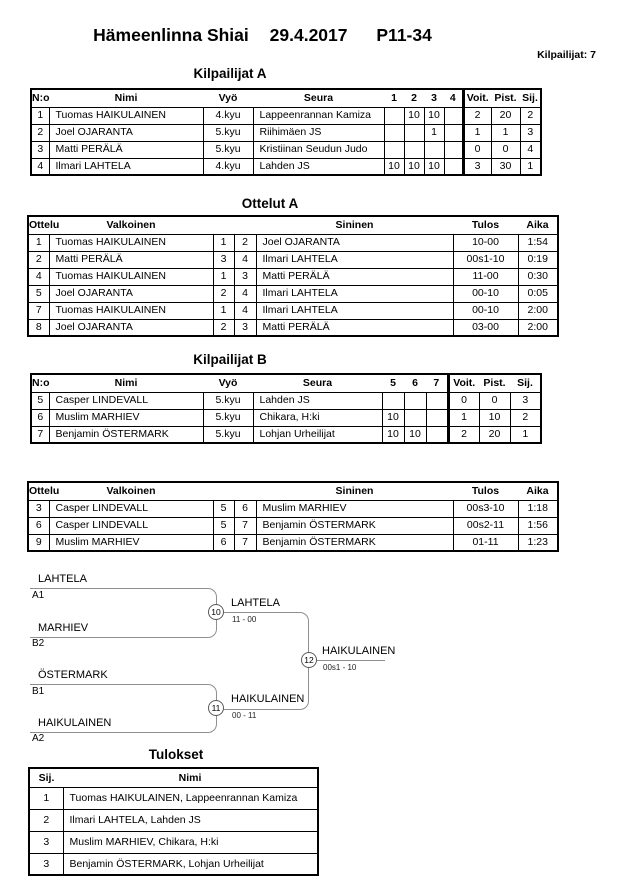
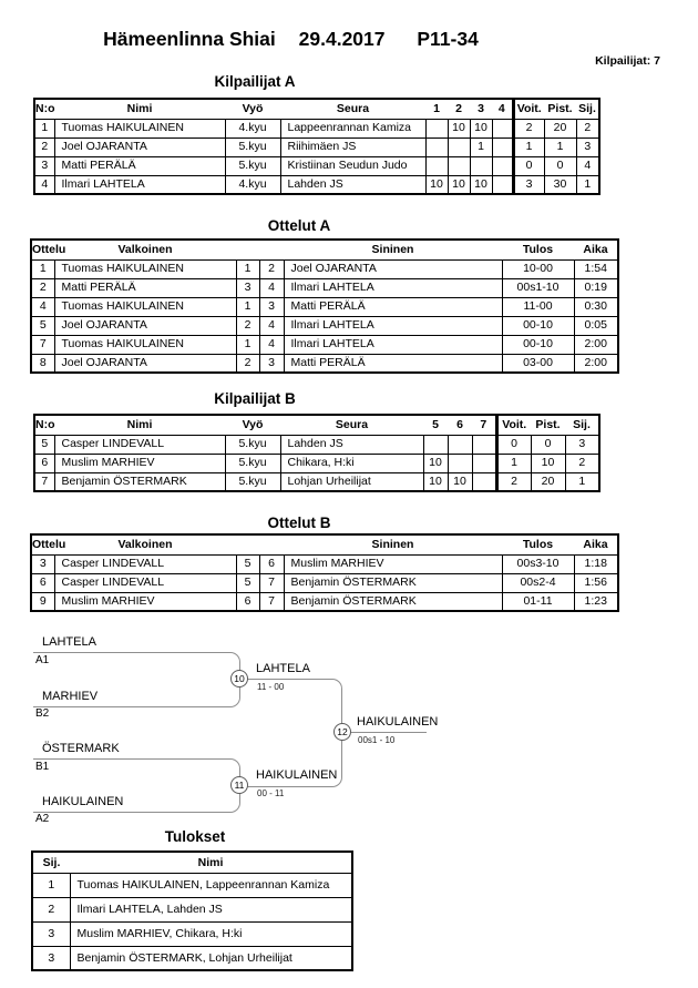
  Hämeenlinna Shiai 29.4.2017 P11-34
  Kilpailijat: 7
  Kilpailijat A
  N:o	Nimi	Vyö	Seura	1	2	3	4	Voit.	Pist.	Sij.
  1	Tuomas HAIKULAINEN	4.kyu	Lappeenrannan Kamiza		10	10		2	20	2
  2	Joel OJARANTA	5.kyu	Riihimäen JS			1		1	1	3
  3	Matti PERÄLÄ	5.kyu	Kristiinan Seudun Judo					0	0	4
  4	Ilmari LAHTELA	4.kyu	Lahden JS	10	10	10		3	30	1
  Ottelut A
  Ottelu	Valkoinen			Sininen	Tulos	Aika
  1	Tuomas HAIKULAINEN	1	2	Joel OJARANTA	10-00	1:54
  2	Matti PERÄLÄ	3	4	Ilmari LAHTELA	00s1-10	0:19
  4	Tuomas HAIKULAINEN	1	3	Matti PERÄLÄ	11-00	0:30
  5	Joel OJARANTA	2	4	Ilmari LAHTELA	00-10	0:05
  7	Tuomas HAIKULAINEN	1	4	Ilmari LAHTELA	00-10	2:00
  8	Joel OJARANTA	2	3	Matti PERÄLÄ	03-00	2:00
  Kilpailijat B
  N:o	Nimi	Vyö	Seura	5	6	7	Voit.	Pist.	Sij.
  5	Casper LINDEVALL	5.kyu	Lahden JS				0	0	3
  6	Muslim MARHIEV	5.kyu	Chikara, H:ki	10			1	10	2
  7	Benjamin ÖSTERMARK	5.kyu	Lohjan Urheilijat	10	10		2	20	1
+ Ottelut B
  Ottelu	Valkoinen			Sininen	Tulos	Aika
  3	Casper LINDEVALL	5	6	Muslim MARHIEV	00s3-10	1:18
- 6	Casper LINDEVALL	5	7	Benjamin ÖSTERMARK	00s2-11	1:56
+ 6	Casper LINDEVALL	5	7	Benjamin ÖSTERMARK	00s2-4	1:56
  9	Muslim MARHIEV	6	7	Benjamin ÖSTERMARK	01-11	1:23
  LAHTELA
  A1
  MARHIEV
  B2
  ÖSTERMARK
  B1
  HAIKULAINEN
  A2
  10
  11
  12
  LAHTELA
  11 - 00
  HAIKULAINEN
  00 - 11
  HAIKULAINEN
  00s1 - 10
  Tulokset
  Sij.	Nimi
  1	Tuomas HAIKULAINEN, Lappeenrannan Kamiza
  2	Ilmari LAHTELA, Lahden JS
  3	Muslim MARHIEV, Chikara, H:ki
  3	Benjamin ÖSTERMARK, Lohjan Urheilijat
